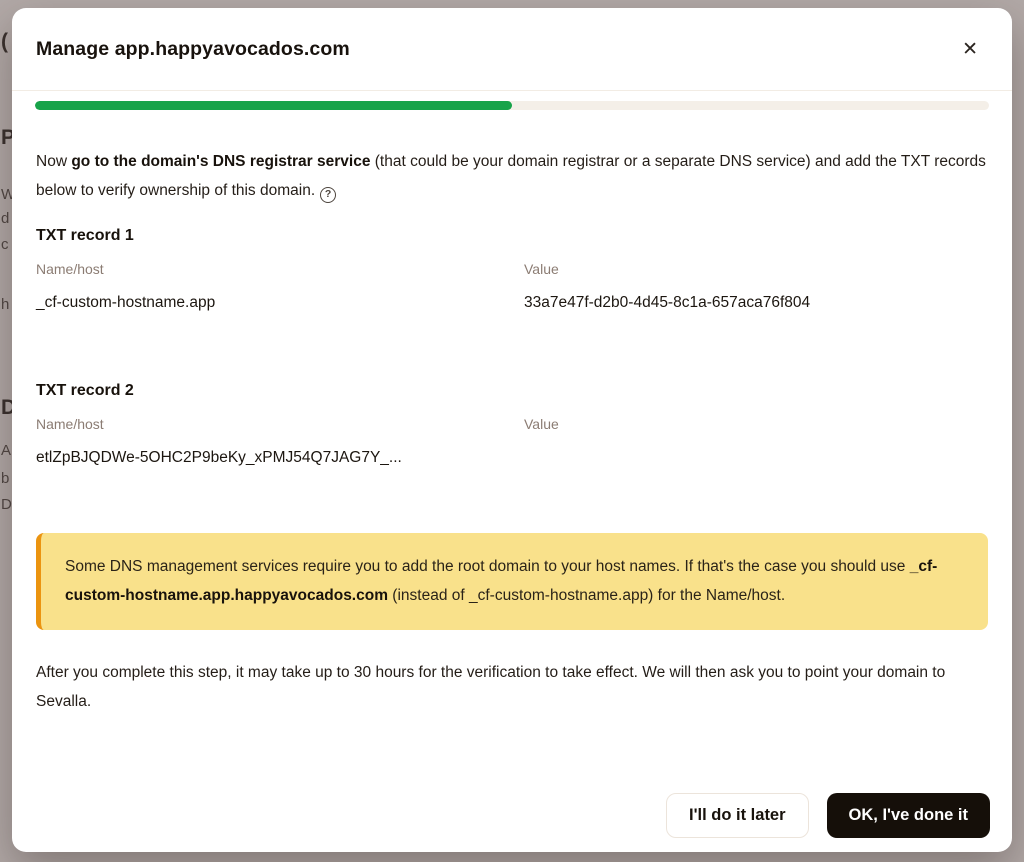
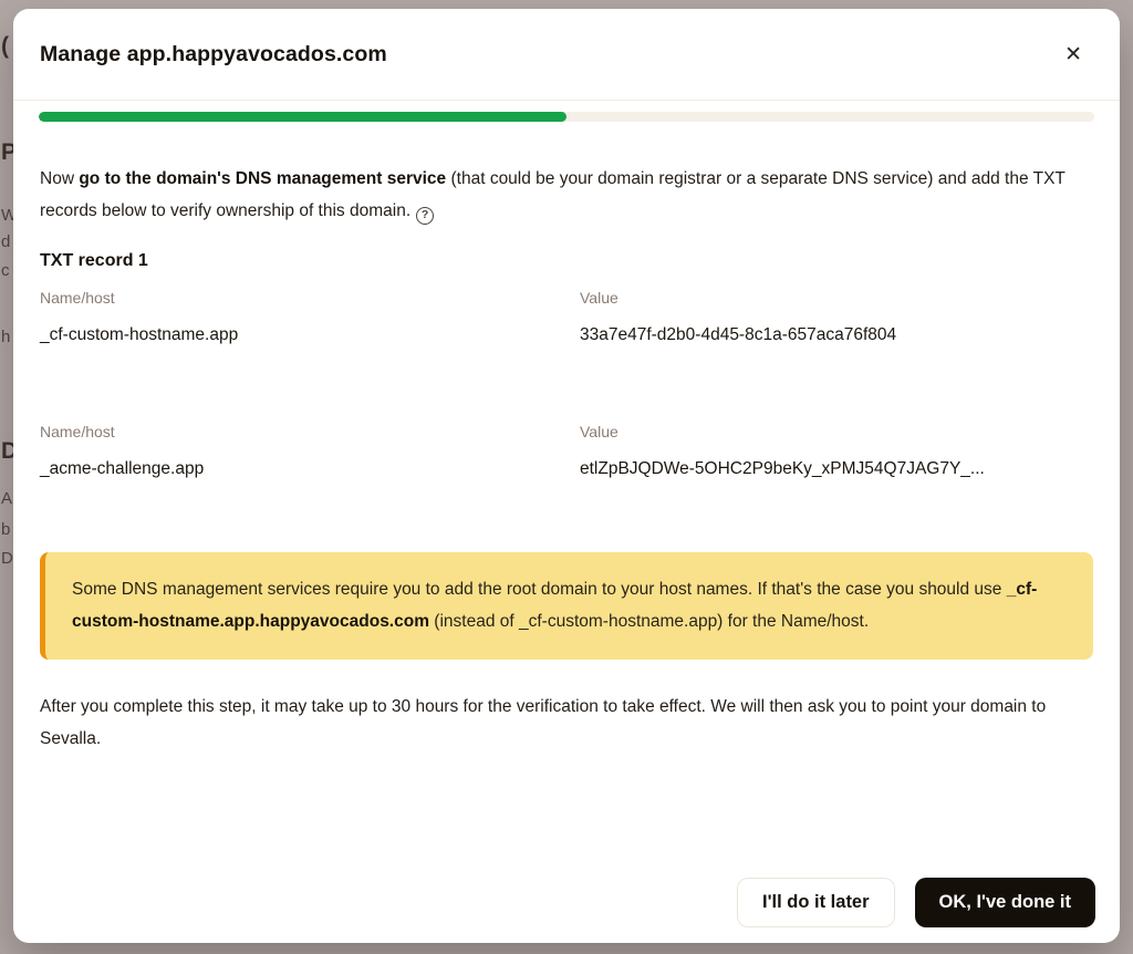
  (
  P
  W
  d
  c
  h
  D
  A
  b
  D
  Manage app.happyavocados.com
  ✕
- Now go to the domain's DNS registrar service (that could be your domain registrar or a separate DNS service) and add the TXT records below to verify ownership of this domain.
+ Now go to the domain's DNS management service (that could be your domain registrar or a separate DNS service) and add the TXT records below to verify ownership of this domain.
  ?
  TXT record 1
  Name/host
  Value
  _cf-custom-hostname.app
  33a7e47f-d2b0-4d45-8c1a-657aca76f804
- TXT record 2
  Name/host
  Value
+ _acme-challenge.app
  etlZpBJQDWe-5OHC2P9beKy_xPMJ54Q7JAG7Y_...
  Some DNS management services require you to add the root domain to your host names. If that's the case you should use _cf-custom-hostname.app.happyavocados.com (instead of _cf-custom-hostname.app) for the Name/host.
  After you complete this step, it may take up to 30 hours for the verification to take effect. We will then ask you to point your domain to Sevalla.
  I'll do it later
  OK, I've done it
